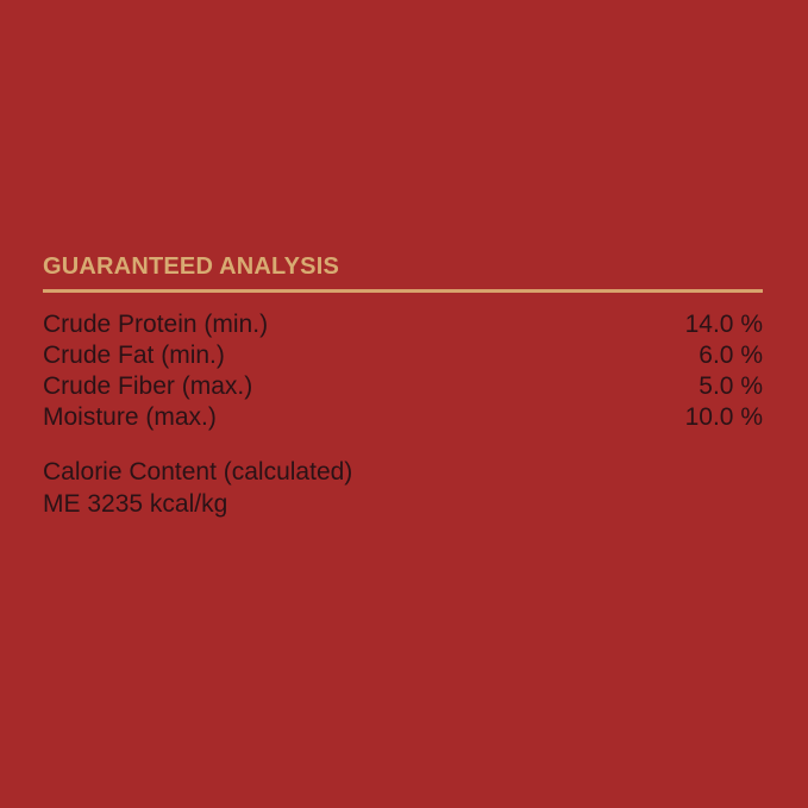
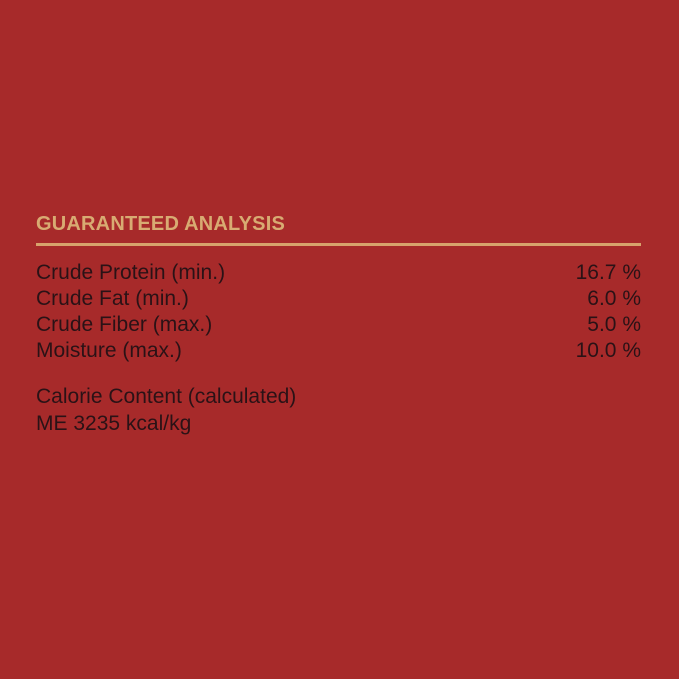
  GUARANTEED ANALYSIS
- Crude Protein (min.)	14.0 %
+ Crude Protein (min.)	16.7 %
  Crude Fat (min.)	6.0 %
  Crude Fiber (max.)	5.0 %
  Moisture (max.)	10.0 %
  Calorie Content (calculated)
  ME 3235 kcal/kg
